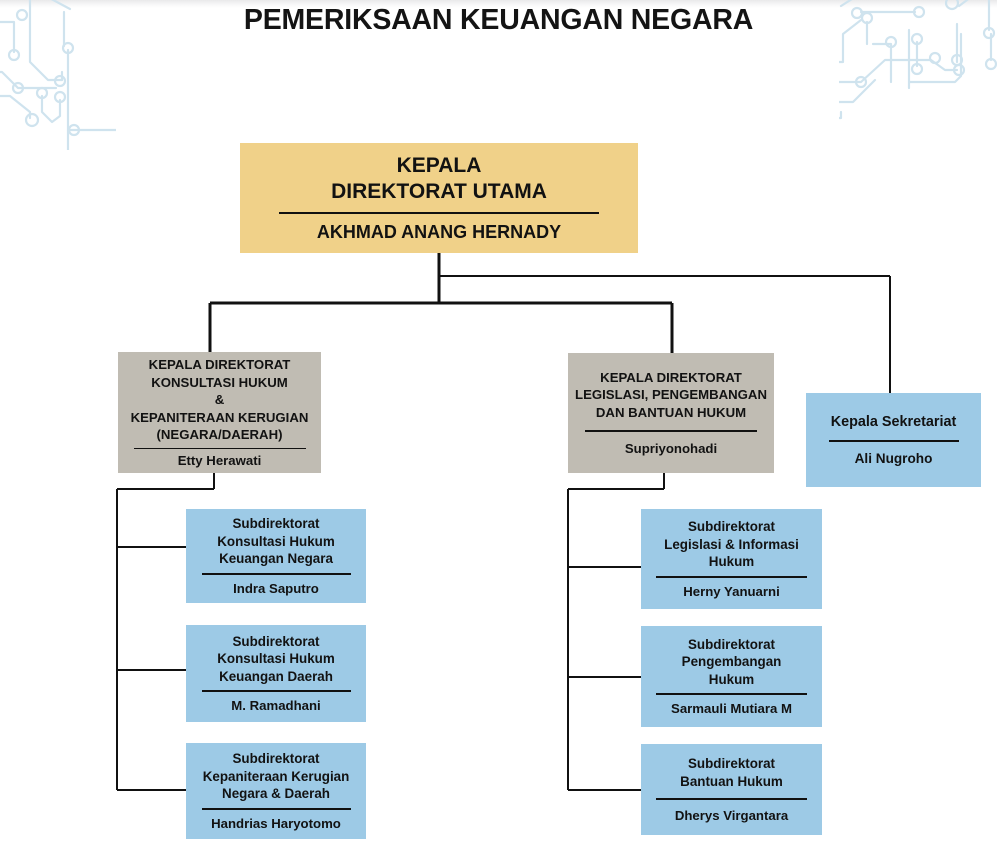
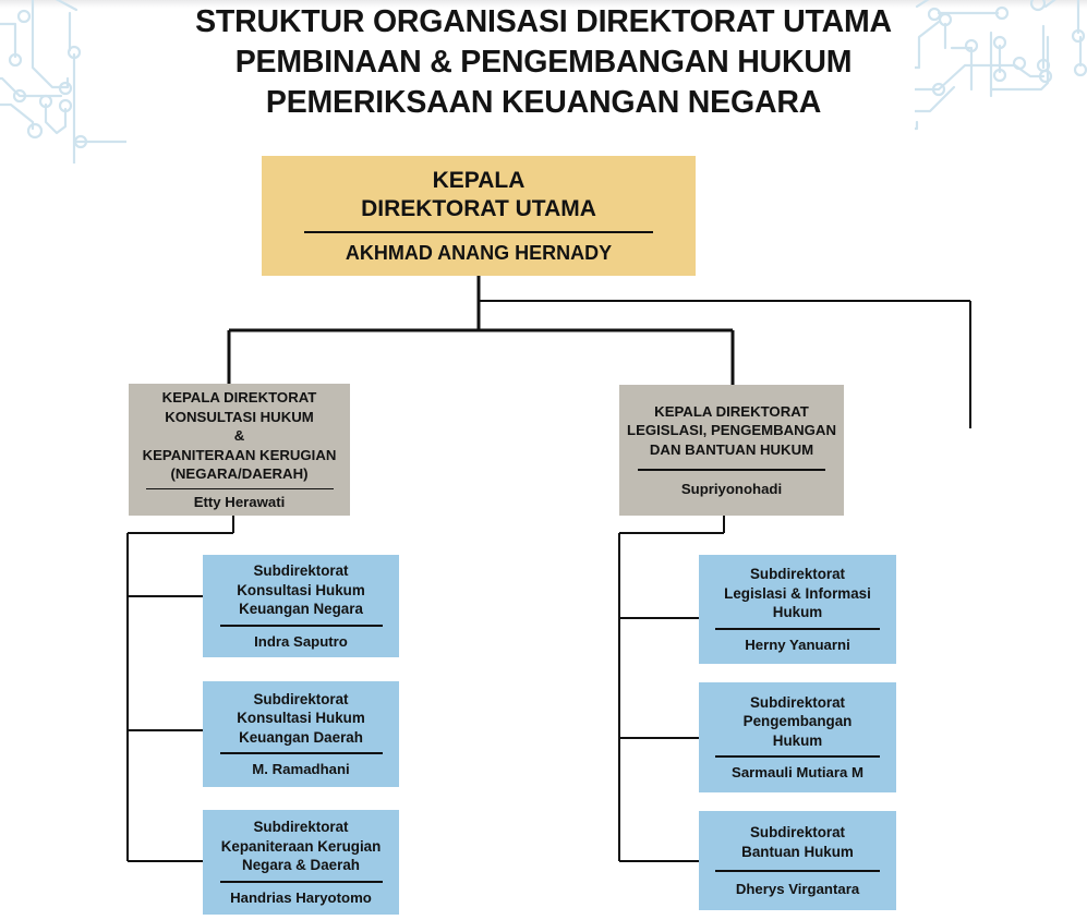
+ STRUKTUR ORGANISASI DIREKTORAT UTAMA
+ PEMBINAAN & PENGEMBANGAN HUKUM
  PEMERIKSAAN KEUANGAN NEGARA
  KEPALA
  DIREKTORAT UTAMA
  AKHMAD ANANG HERNADY
  KEPALA DIREKTORAT
  KONSULTASI HUKUM
  &
  KEPANITERAAN KERUGIAN
  (NEGARA/DAERAH)
  Etty Herawati
  KEPALA DIREKTORAT
  LEGISLASI, PENGEMBANGAN
  DAN BANTUAN HUKUM
  Supriyonohadi
- Kepala Sekretariat
- Ali Nugroho
  Subdirektorat
  Konsultasi Hukum
  Keuangan Negara
  Indra Saputro
  Subdirektorat
  Konsultasi Hukum
  Keuangan Daerah
  M. Ramadhani
  Subdirektorat
  Kepaniteraan Kerugian
  Negara & Daerah
  Handrias Haryotomo
  Subdirektorat
  Legislasi & Informasi
  Hukum
  Herny Yanuarni
  Subdirektorat
  Pengembangan
  Hukum
  Sarmauli Mutiara M
  Subdirektorat
  Bantuan Hukum
  Dherys Virgantara
